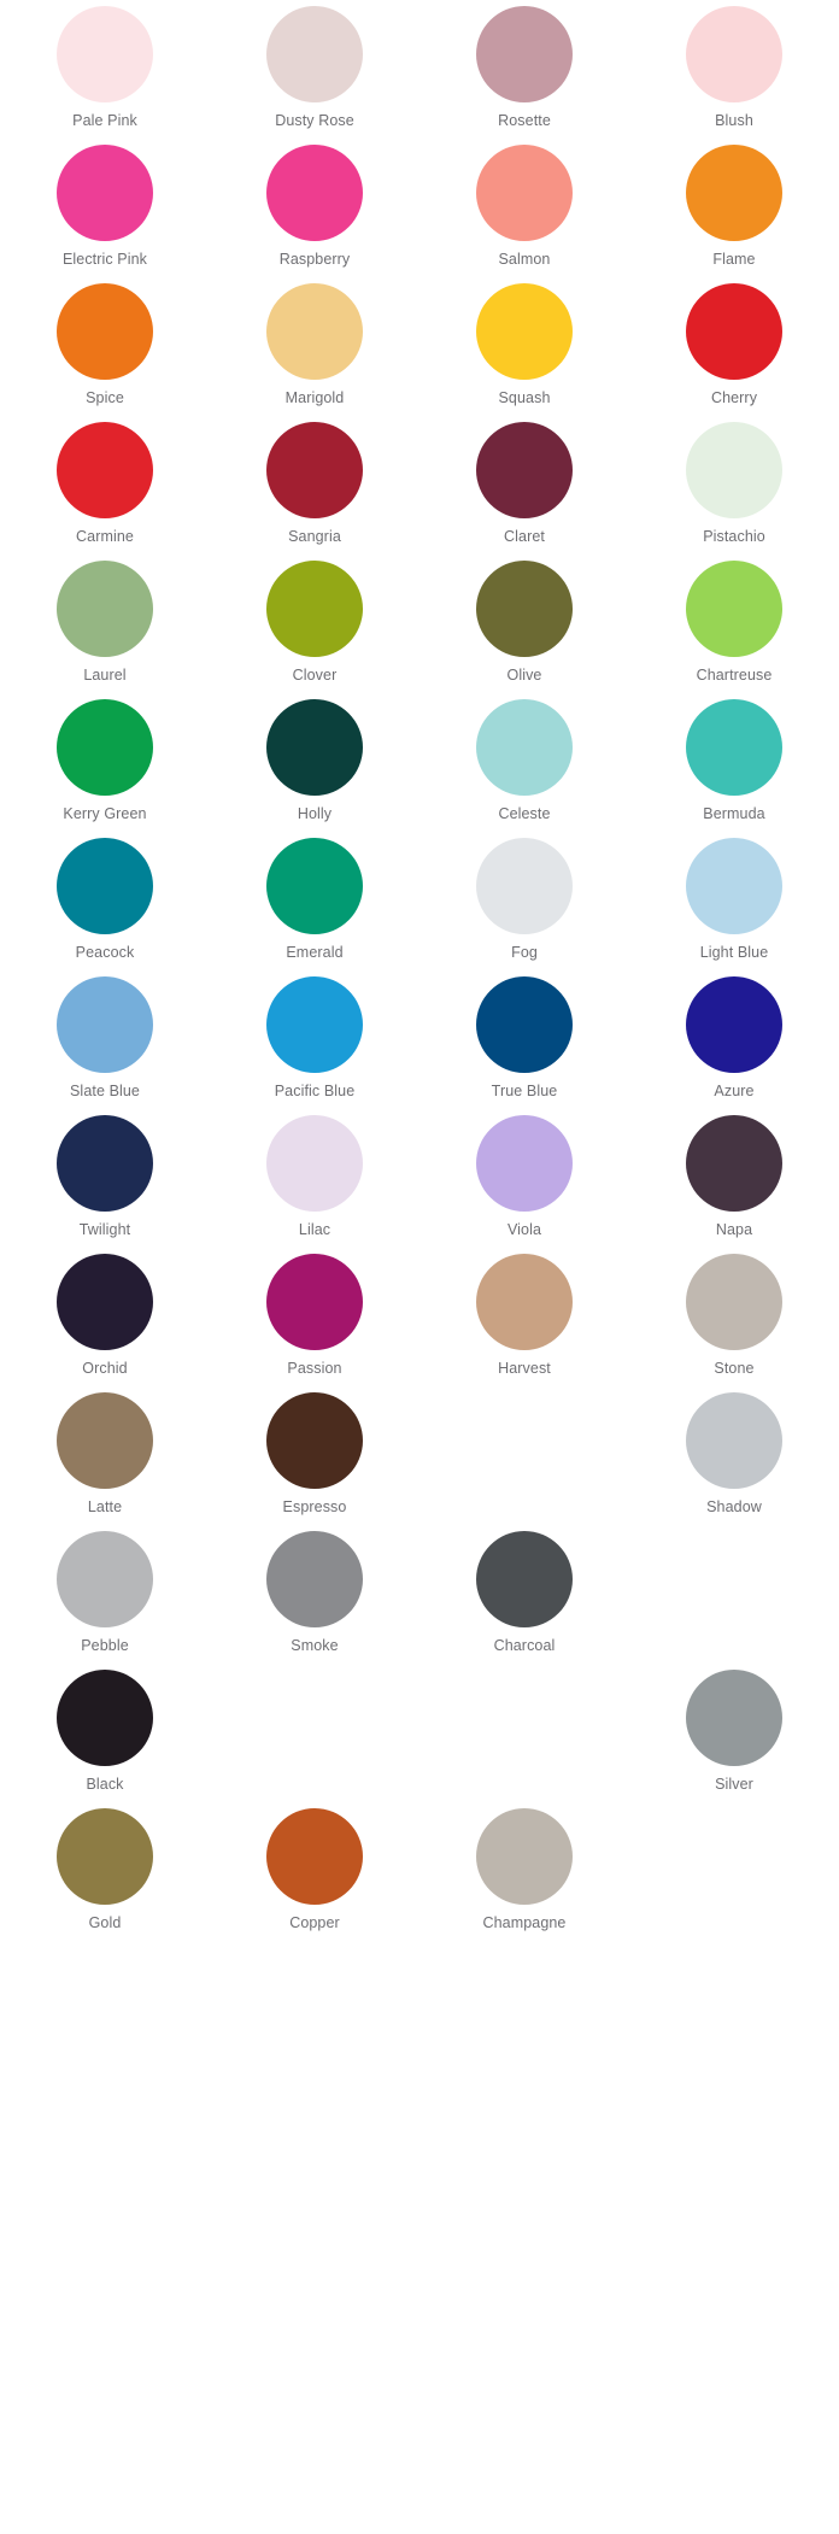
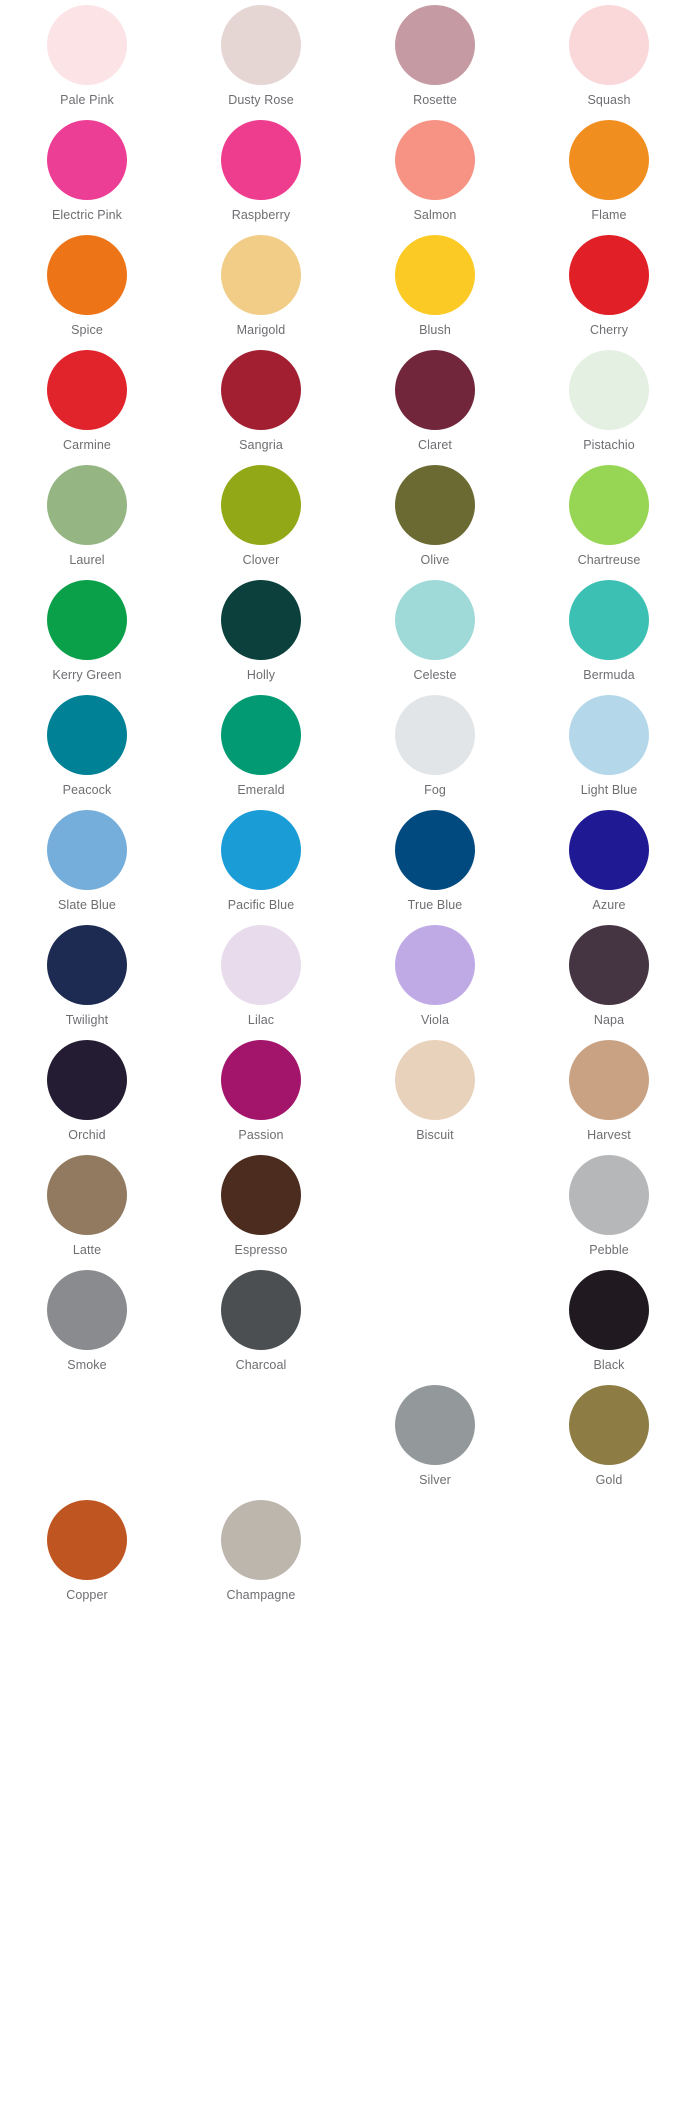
  Pale Pink
  Dusty Rose
  Rosette
- Blush
+ Squash
  Electric Pink
  Raspberry
  Salmon
  Flame
  Spice
  Marigold
- Squash
+ Blush
  Cherry
  Carmine
  Sangria
  Claret
  Pistachio
  Laurel
  Clover
  Olive
  Chartreuse
  Kerry Green
  Holly
  Celeste
  Bermuda
  Peacock
  Emerald
  Fog
  Light Blue
  Slate Blue
  Pacific Blue
  True Blue
  Azure
  Twilight
  Lilac
  Viola
  Napa
  Orchid
  Passion
+ Biscuit
  Harvest
- Stone
  Latte
  Espresso
- Shadow
  Pebble
  Smoke
  Charcoal
  Black
  Silver
  Gold
  Copper
  Champagne
